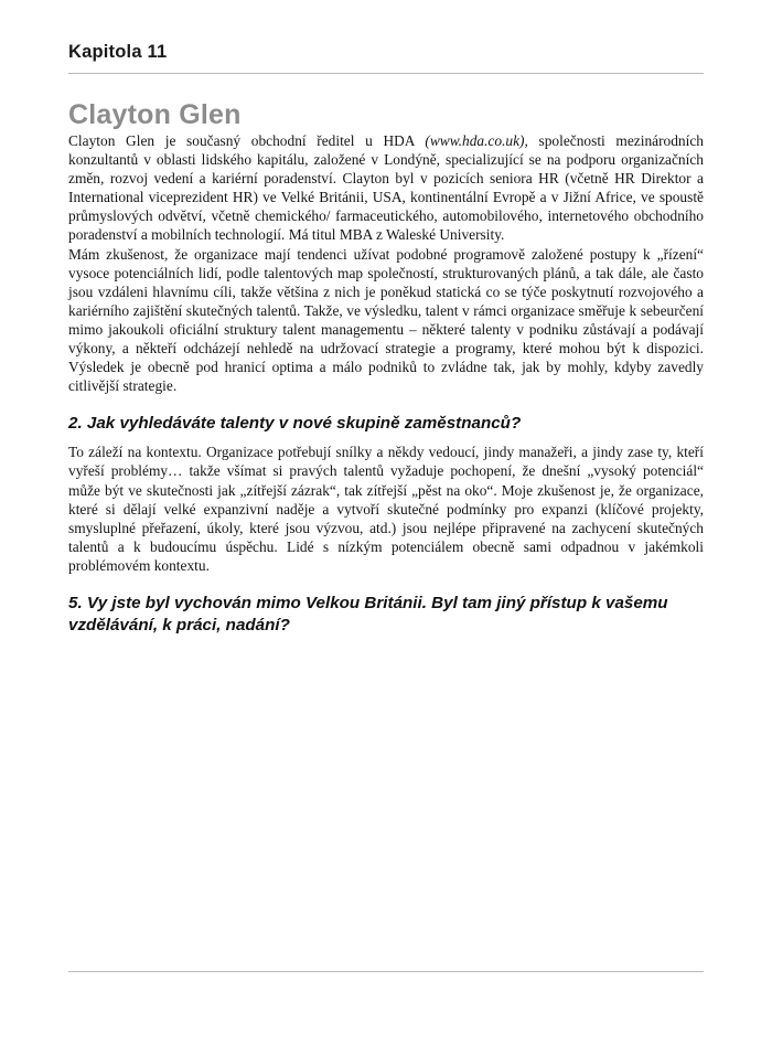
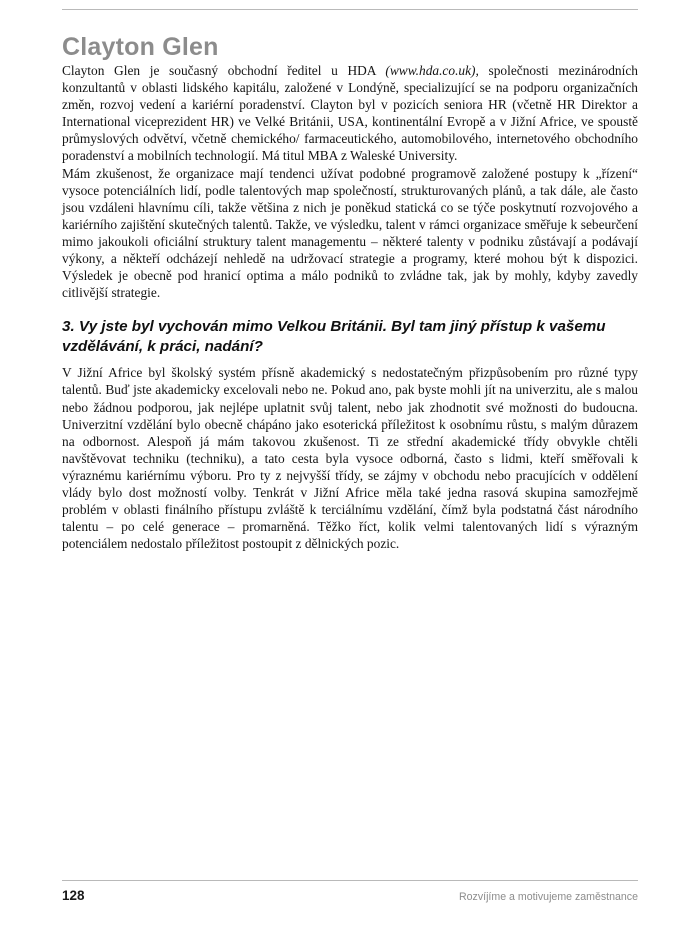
- Kapitola 11
  Clayton Glen
  Clayton Glen je současný obchodní ředitel u HDA (www.hda.co.uk), společnosti mezinárodních konzultantů v oblasti lidského kapitálu, založené v Londýně, specializující se na podporu organizačních změn, rozvoj vedení a kariérní poradenství. Clayton byl v pozicích seniora HR (včetně HR Direktor a International viceprezident HR) ve Velké Británii, USA, kontinentální Evropě a v Jižní Africe, ve spoustě průmyslových odvětví, včetně chemického/ farmaceutického, automobilového, internetového obchodního poradenství a mobilních technologií. Má titul MBA z Waleské University.
  Mám zkušenost, že organizace mají tendenci užívat podobné programově založené postupy k „řízení“ vysoce potenciálních lidí, podle talentových map společností, strukturovaných plánů, a tak dále, ale často jsou vzdáleni hlavnímu cíli, takže většina z nich je poněkud statická co se týče poskytnutí rozvojového a kariérního zajištění skutečných talentů. Takže, ve výsledku, talent v rámci organizace směřuje k sebeurčení mimo jakoukoli oficiální struktury talent managementu – některé talenty v podniku zůstávají a podávají výkony, a někteří odcházejí nehledě na udržovací strategie a programy, které mohou být k dispozici. Výsledek je obecně pod hranicí optima a málo podniků to zvládne tak, jak by mohly, kdyby zavedly citlivější strategie.
- 2. Jak vyhledáváte talenty v nové skupině zaměstnanců?
- To záleží na kontextu. Organizace potřebují snílky a někdy vedoucí, jindy manažeři, a jindy zase ty, kteří vyřeší problémy… takže všímat si pravých talentů vyžaduje pochopení, že dnešní „vysoký potenciál“ může být ve skutečnosti jak „zítřejší zázrak“, tak zítřejší „pěst na oko“. Moje zkušenost je, že organizace, které si dělají velké expanzivní naděje a vytvoří skutečné podmínky pro expanzi (klíčové projekty, smysluplné přeřazení, úkoly, které jsou výzvou, atd.) jsou nejlépe připravené na zachycení skutečných talentů a k budoucímu úspěchu. Lidé s nízkým potenciálem obecně sami odpadnou v jakémkoli problémovém kontextu.
- 5. Vy jste byl vychován mimo Velkou Británii. Byl tam jiný přístup k vašemu vzdělávání, k práci, nadání?
+ 3. Vy jste byl vychován mimo Velkou Británii. Byl tam jiný přístup k vašemu vzdělávání, k práci, nadání?
+ V Jižní Africe byl školský systém přísně akademický s nedostatečným přizpůsobením pro různé typy talentů. Buď jste akademicky excelovali nebo ne. Pokud ano, pak byste mohli jít na univerzitu, ale s malou nebo žádnou podporou, jak nejlépe uplatnit svůj talent, nebo jak zhodnotit své možnosti do budoucna. Univerzitní vzdělání bylo obecně chápáno jako esoterická příležitost k osobnímu růstu, s malým důrazem na odbornost. Alespoň já mám takovou zkušenost. Ti ze střední akademické třídy obvykle chtěli navštěvovat techniku (techniku), a tato cesta byla vysoce odborná, často s lidmi, kteří směřovali k výraznému kariérnímu výboru. Pro ty z nejvyšší třídy, se zájmy v obchodu nebo pracujících v oddělení vlády bylo dost možností volby. Tenkrát v Jižní Africe měla také jedna rasová skupina samozřejmě problém v oblasti finálního přístupu zvláště k terciálnímu vzdělání, čímž byla podstatná část národního talentu – po celé generace – promarněná. Těžko říct, kolik velmi talentovaných lidí s výrazným potenciálem nedostalo příležitost postoupit z dělnických pozic.
+ 128
+ Rozvíjíme a motivujeme zaměstnance
